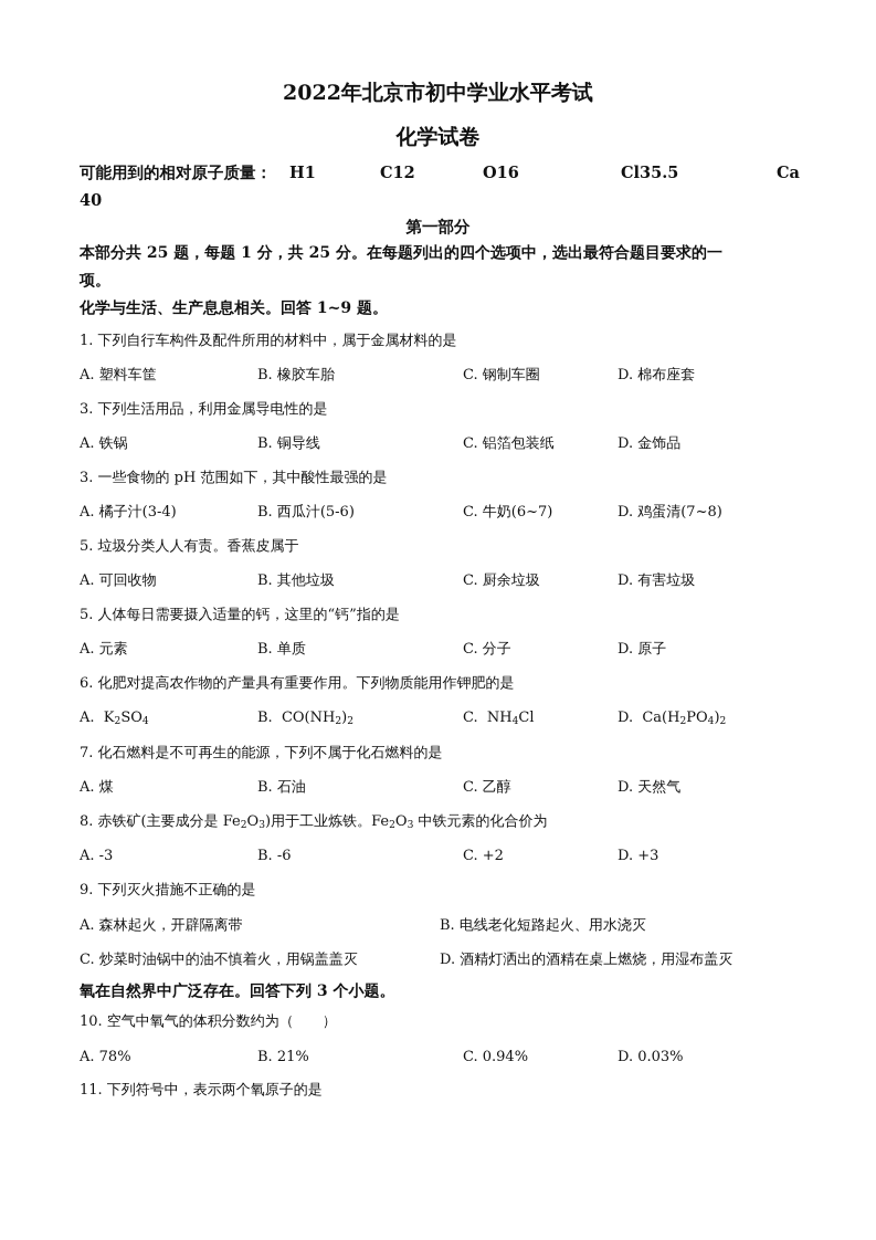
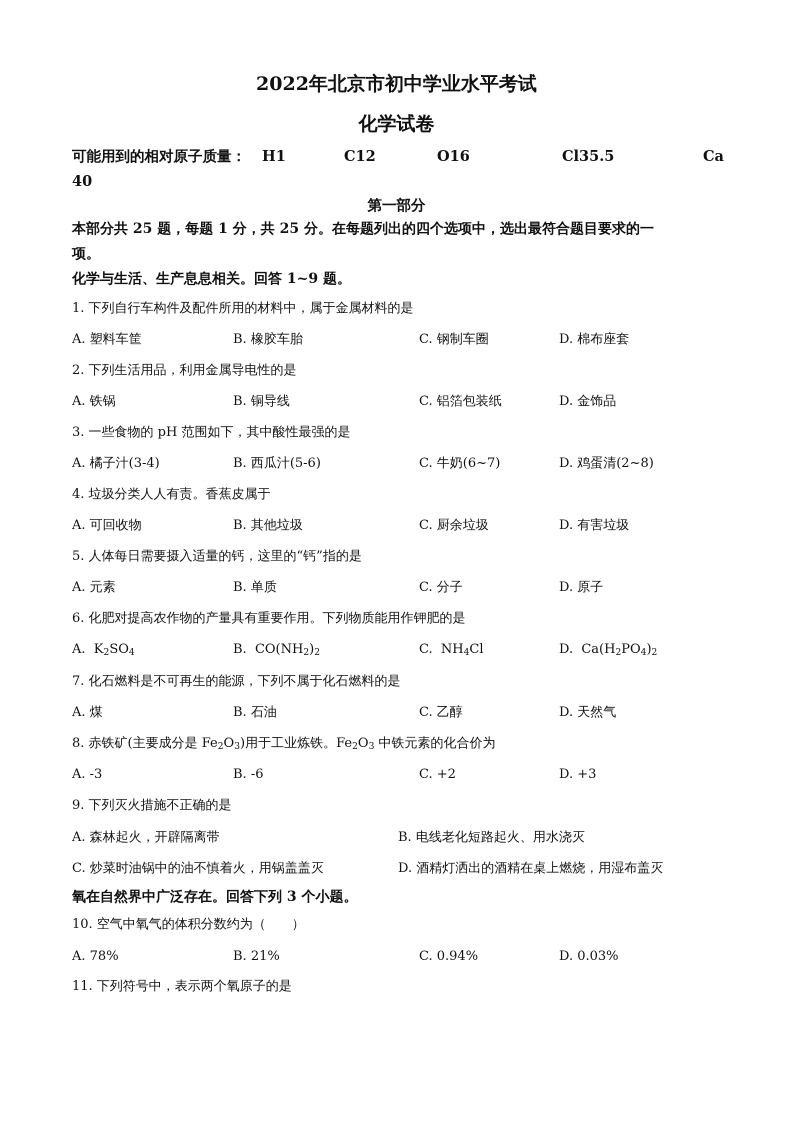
  2022年北京市初中学业水平考试
  化学试卷
  可能用到的相对原子质量：
  H1
  C12
  O16
  Cl35.5
  Ca
  40
  第一部分
  本部分共 25 题，每题 1 分，共 25 分。在每题列出的四个选项中，选出最符合题目要求的一
  项。
  化学与生活、生产息息相关。回答 1~9 题。
  1. 下列自行车构件及配件所用的材料中，属于金属材料的是
  A. 塑料车筐
  B. 橡胶车胎
  C. 钢制车圈
  D. 棉布座套
- 3. 下列生活用品，利用金属导电性的是
+ 2. 下列生活用品，利用金属导电性的是
  A. 铁锅
  B. 铜导线
  C. 铝箔包装纸
  D. 金饰品
  3. 一些食物的 pH 范围如下，其中酸性最强的是
  A. 橘子汁(3-4)
  B. 西瓜汁(5-6)
  C. 牛奶(6~7)
- D. 鸡蛋清(7~8)
+ D. 鸡蛋清(2~8)
- 5. 垃圾分类人人有责。香蕉皮属于
+ 4. 垃圾分类人人有责。香蕉皮属于
  A. 可回收物
  B. 其他垃圾
  C. 厨余垃圾
  D. 有害垃圾
  5. 人体每日需要摄入适量的钙，这里的“钙”指的是
  A. 元素
  B. 单质
  C. 分子
  D. 原子
  6. 化肥对提高农作物的产量具有重要作用。下列物质能用作钾肥的是
  A. K2SO4
  B. CO(NH2)2
  C. NH4Cl
  D. Ca(H2PO4)2
  7. 化石燃料是不可再生的能源，下列不属于化石燃料的是
  A. 煤
  B. 石油
  C. 乙醇
  D. 天然气
  8. 赤铁矿(主要成分是 Fe2O3)用于工业炼铁。Fe2O3 中铁元素的化合价为
  A. -3
  B. -6
  C. +2
  D. +3
  9. 下列灭火措施不正确的是
  A. 森林起火，开辟隔离带
  B. 电线老化短路起火、用水浇灭
  C. 炒菜时油锅中的油不慎着火，用锅盖盖灭
  D. 酒精灯洒出的酒精在桌上燃烧，用湿布盖灭
  氧在自然界中广泛存在。回答下列 3 个小题。
  10. 空气中氧气的体积分数约为（ ）
  A. 78%
  B. 21%
  C. 0.94%
  D. 0.03%
  11. 下列符号中，表示两个氧原子的是
